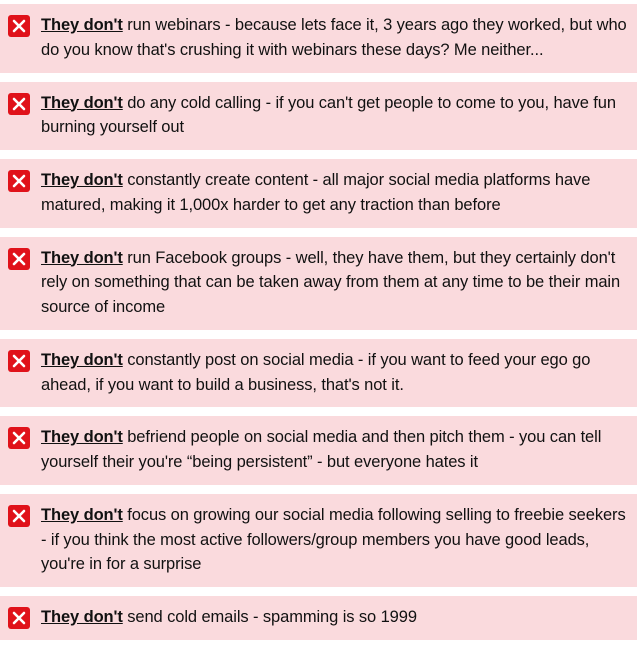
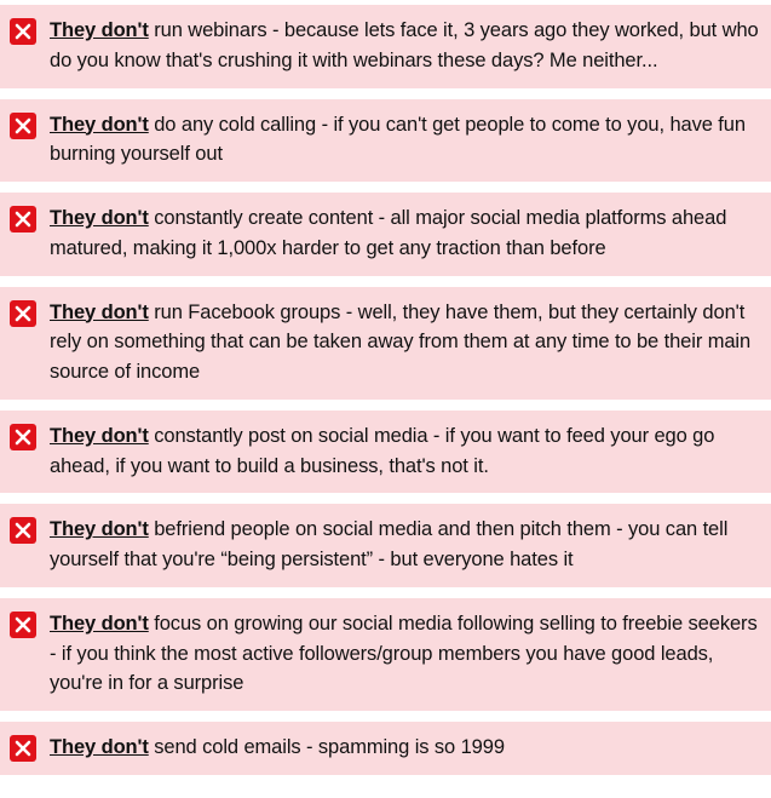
  They don't run webinars - because lets face it, 3 years ago they worked, but who do you know that's crushing it with webinars these days? Me neither...
  They don't do any cold calling - if you can't get people to come to you, have fun burning yourself out
- They don't constantly create content - all major social media platforms have matured, making it 1,000x harder to get any traction than before
+ They don't constantly create content - all major social media platforms ahead matured, making it 1,000x harder to get any traction than before
  They don't run Facebook groups - well, they have them, but they certainly don't rely on something that can be taken away from them at any time to be their main source of income
  They don't constantly post on social media - if you want to feed your ego go ahead, if you want to build a business, that's not it.
- They don't befriend people on social media and then pitch them - you can tell yourself their you're “being persistent” - but everyone hates it
+ They don't befriend people on social media and then pitch them - you can tell yourself that you're “being persistent” - but everyone hates it
  They don't focus on growing our social media following selling to freebie seekers - if you think the most active followers/group members you have good leads, you're in for a surprise
  They don't send cold emails - spamming is so 1999
